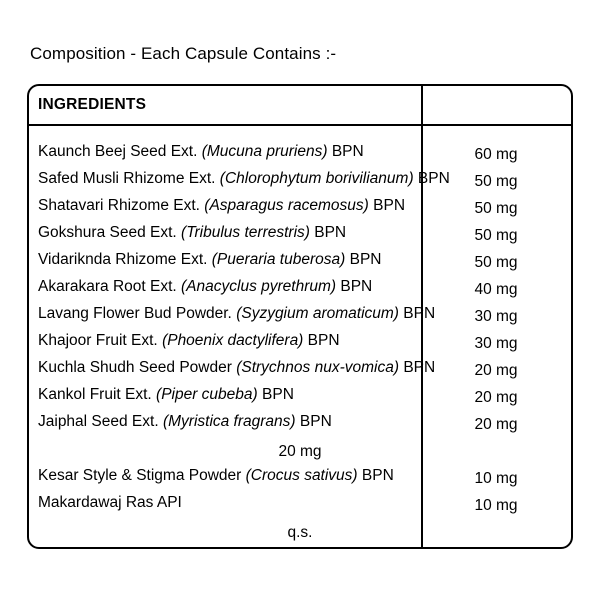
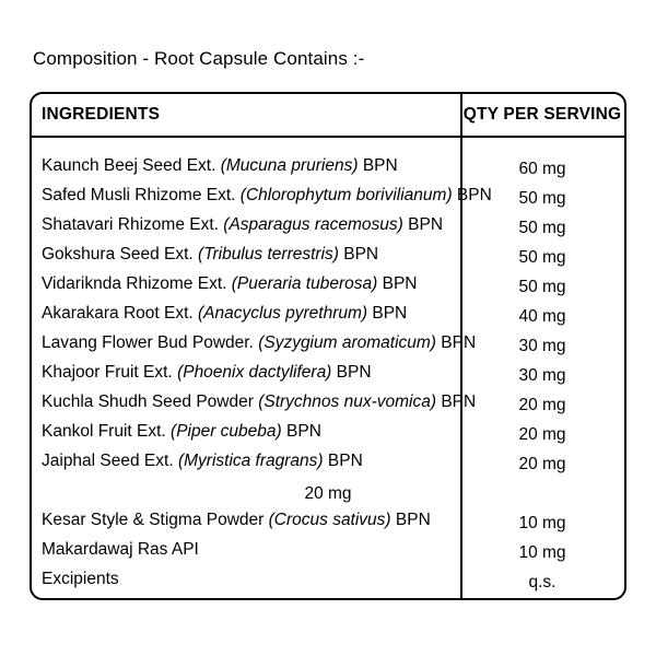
- Composition - Each Capsule Contains :-
+ Composition - Root Capsule Contains :-
  INGREDIENTS
+ QTY PER SERVING
  Kaunch Beej Seed Ext. (Mucuna pruriens) BPN
  60 mg
  Safed Musli Rhizome Ext. (Chlorophytum borivilianum) BPN
  50 mg
  Shatavari Rhizome Ext. (Asparagus racemosus) BPN
  50 mg
  Gokshura Seed Ext. (Tribulus terrestris) BPN
  50 mg
  Vidariknda Rhizome Ext. (Pueraria tuberosa) BPN
  50 mg
  Akarakara Root Ext. (Anacyclus pyrethrum) BPN
  40 mg
  Lavang Flower Bud Powder. (Syzygium aromaticum) BPN
  30 mg
  Khajoor Fruit Ext. (Phoenix dactylifera) BPN
  30 mg
  Kuchla Shudh Seed Powder (Strychnos nux-vomica) BPN
  20 mg
  Kankol Fruit Ext. (Piper cubeba) BPN
  20 mg
  Jaiphal Seed Ext. (Myristica fragrans) BPN
  20 mg
  20 mg
  Kesar Style & Stigma Powder (Crocus sativus) BPN
  10 mg
  Makardawaj Ras API
  10 mg
+ Excipients
  q.s.
